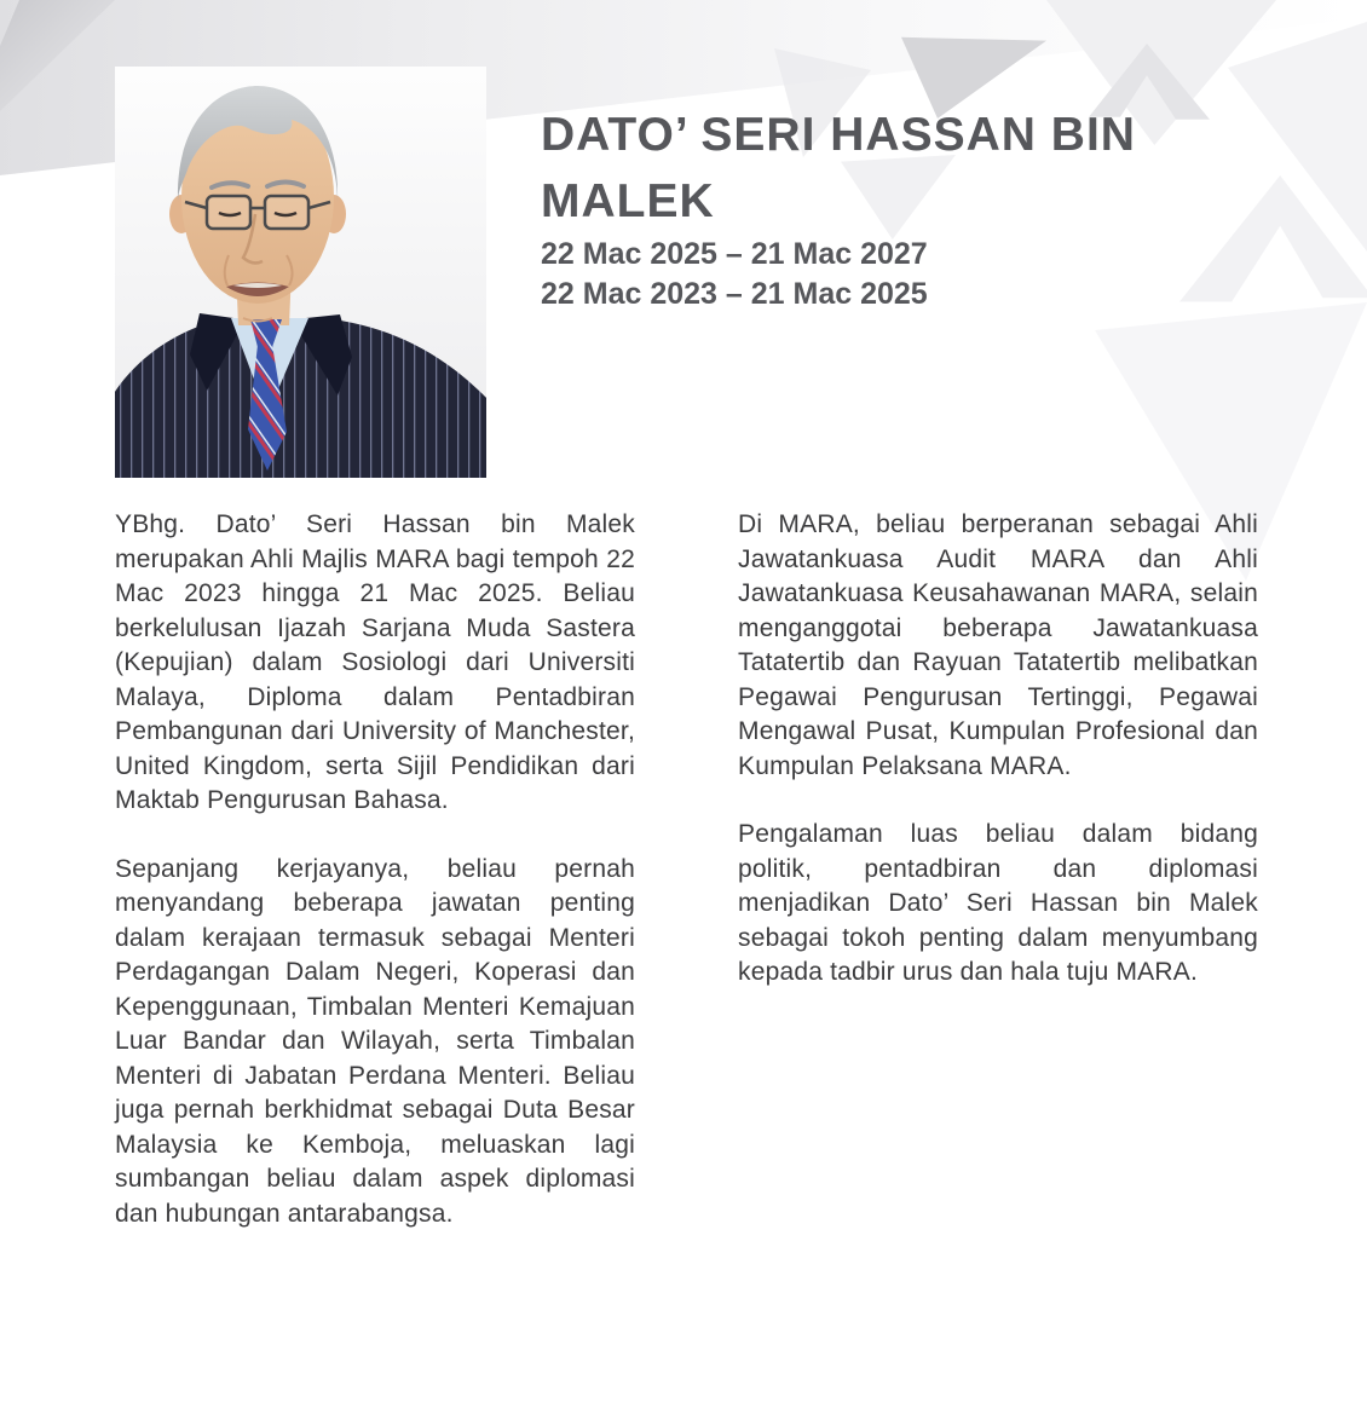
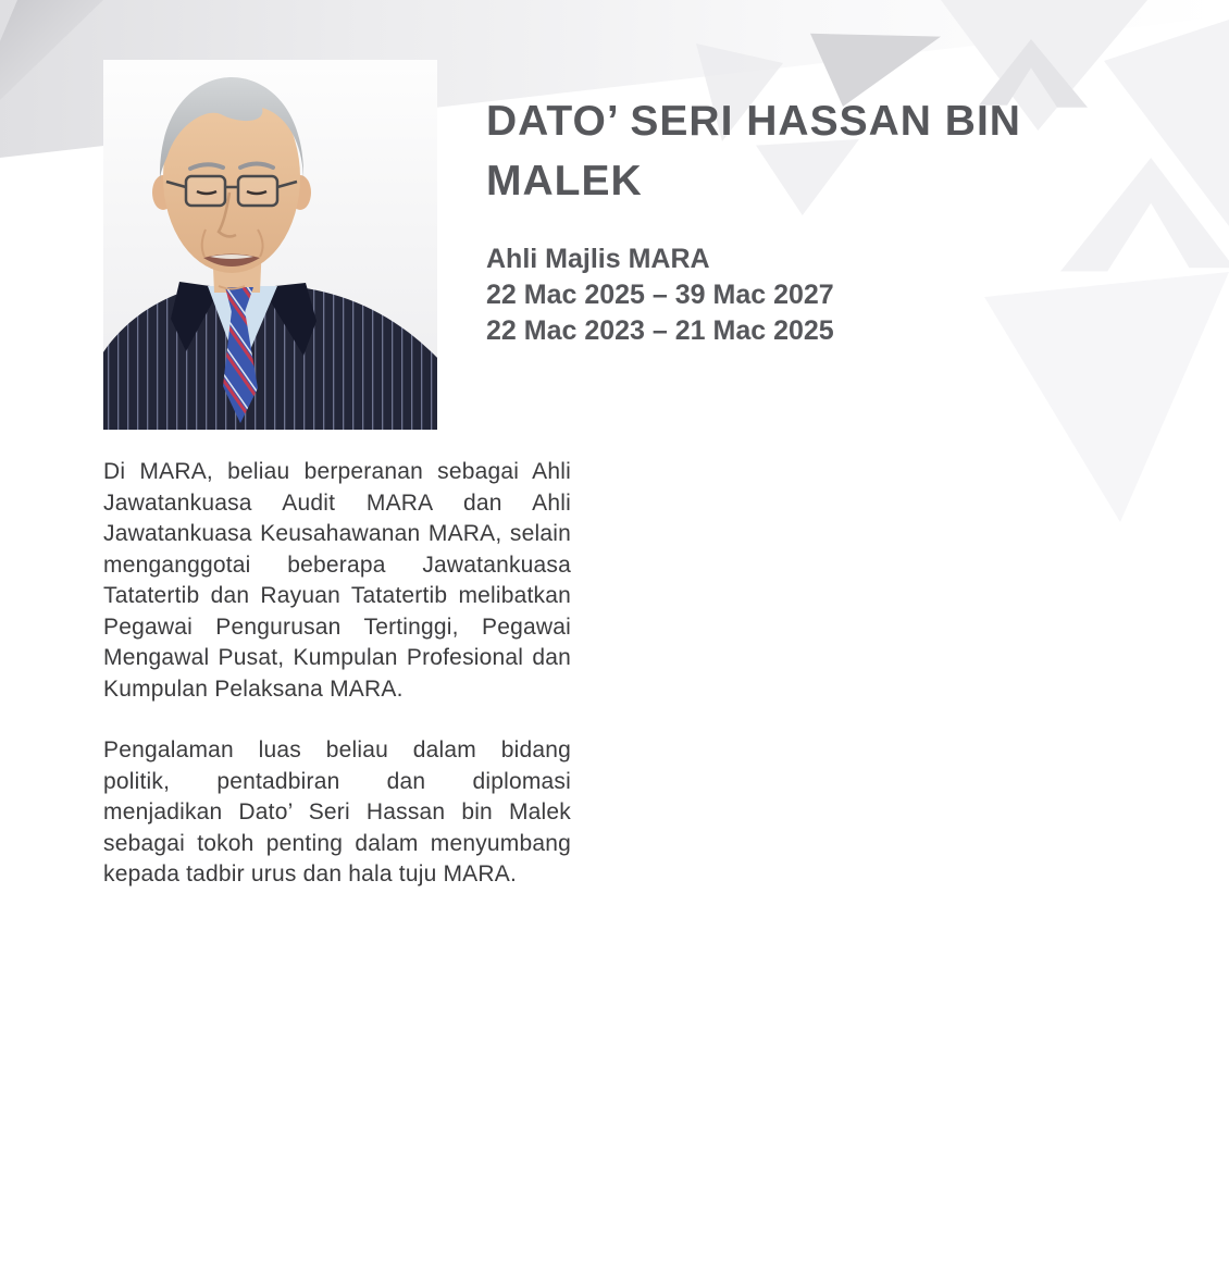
  DATO’ SERI HASSAN BIN MALEK
+ Ahli Majlis MARA
- 22 Mac 2025 – 21 Mac 2027
+ 22 Mac 2025 – 39 Mac 2027
  22 Mac 2023 – 21 Mac 2025
- YBhg. Dato’ Seri Hassan bin Malek merupakan Ahli Majlis MARA bagi tempoh 22 Mac 2023 hingga 21 Mac 2025. Beliau berkelulusan Ijazah Sarjana Muda Sastera (Kepujian) dalam Sosiologi dari Universiti Malaya, Diploma dalam Pentadbiran Pembangunan dari University of Manchester, United Kingdom, serta Sijil Pendidikan dari Maktab Pengurusan Bahasa.
- Sepanjang kerjayanya, beliau pernah menyandang beberapa jawatan penting dalam kerajaan termasuk sebagai Menteri Perdagangan Dalam Negeri, Koperasi dan Kepenggunaan, Timbalan Menteri Kemajuan Luar Bandar dan Wilayah, serta Timbalan Menteri di Jabatan Perdana Menteri. Beliau juga pernah berkhidmat sebagai Duta Besar Malaysia ke Kemboja, meluaskan lagi sumbangan beliau dalam aspek diplomasi dan hubungan antarabangsa.
  Di MARA, beliau berperanan sebagai Ahli Jawatankuasa Audit MARA dan Ahli Jawatankuasa Keusahawanan MARA, selain menganggotai beberapa Jawatankuasa Tatatertib dan Rayuan Tatatertib melibatkan Pegawai Pengurusan Tertinggi, Pegawai Mengawal Pusat, Kumpulan Profesional dan Kumpulan Pelaksana MARA.
  Pengalaman luas beliau dalam bidang politik, pentadbiran dan diplomasi menjadikan Dato’ Seri Hassan bin Malek sebagai tokoh penting dalam menyumbang kepada tadbir urus dan hala tuju MARA.
